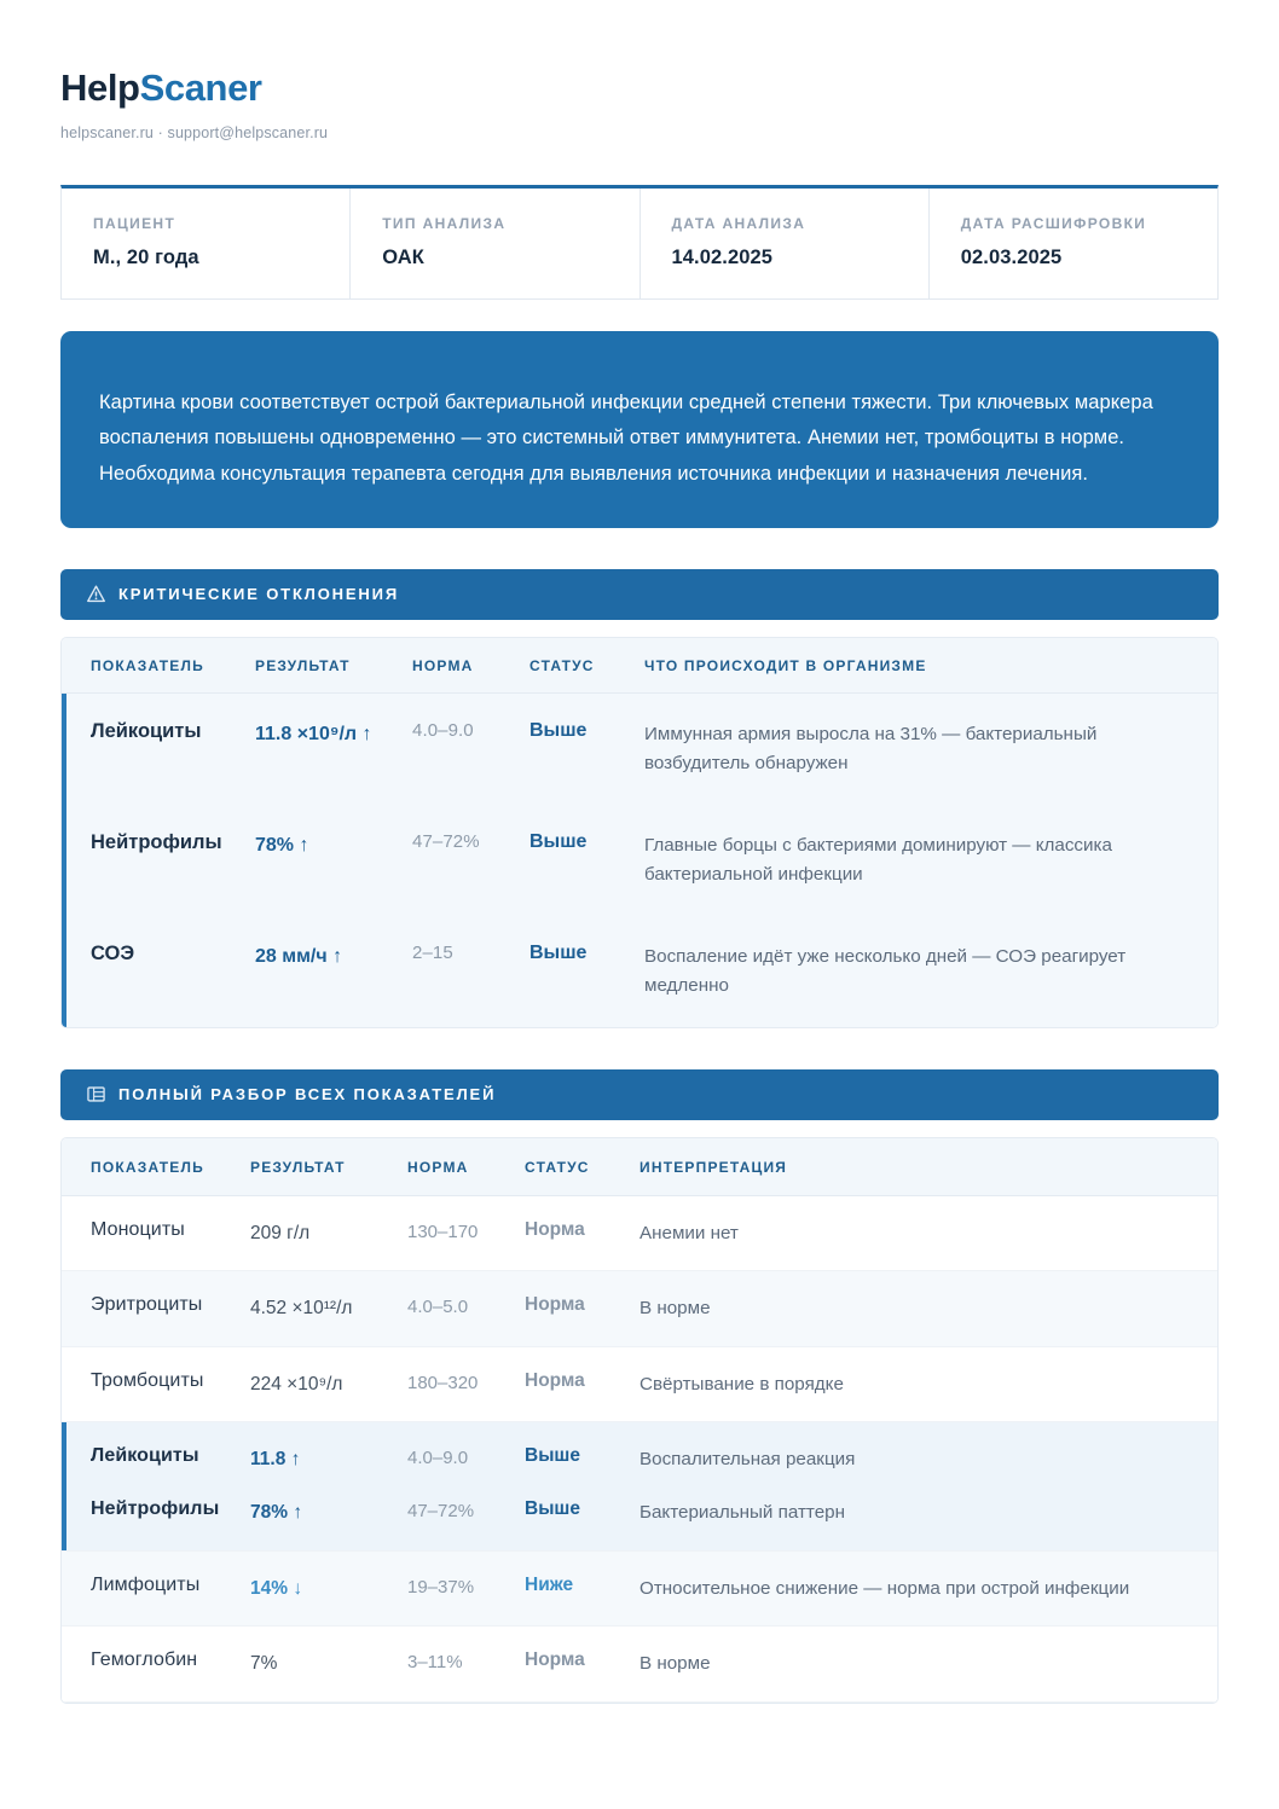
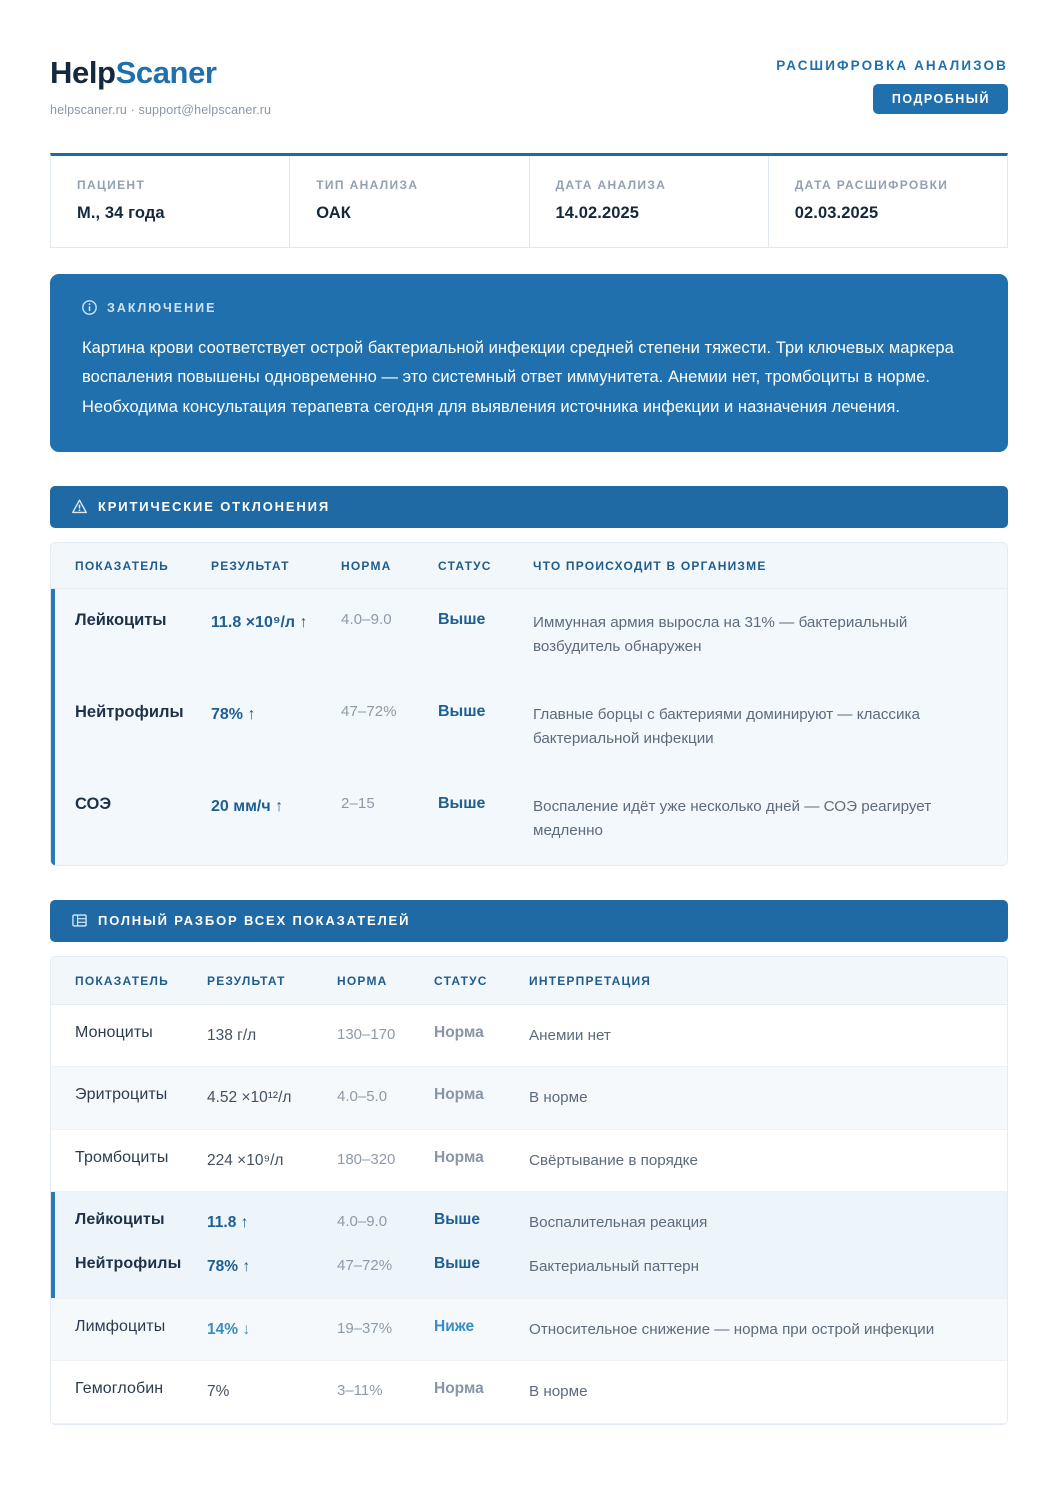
  HelpScaner
  helpscaner.ru · support@helpscaner.ru
+ РАСШИФРОВКА АНАЛИЗОВ
+ ПОДРОБНЫЙ
  ПАЦИЕНТ
- М., 20 года
+ М., 34 года
  ТИП АНАЛИЗА
  ОАК
  ДАТА АНАЛИЗА
  14.02.2025
  ДАТА РАСШИФРОВКИ
  02.03.2025
+ ЗАКЛЮЧЕНИЕ
  Картина крови соответствует острой бактериальной инфекции средней степени тяжести. Три ключевых маркера воспаления повышены одновременно — это системный ответ иммунитета. Анемии нет, тромбоциты в норме. Необходима консультация терапевта сегодня для выявления источника инфекции и назначения лечения.
  КРИТИЧЕСКИЕ ОТКЛОНЕНИЯ
  ПОКАЗАТЕЛЬ
  РЕЗУЛЬТАТ
  НОРМА
  СТАТУС
  ЧТО ПРОИСХОДИТ В ОРГАНИЗМЕ
  Лейкоциты
  11.8 ×10⁹/л ↑
  4.0–9.0
  Выше
  Иммунная армия выросла на 31% — бактериальный возбудитель обнаружен
  Нейтрофилы
  78% ↑
  47–72%
  Выше
  Главные борцы с бактериями доминируют — классика бактериальной инфекции
  СОЭ
- 28 мм/ч ↑
+ 20 мм/ч ↑
  2–15
  Выше
  Воспаление идёт уже несколько дней — СОЭ реагирует медленно
  ПОЛНЫЙ РАЗБОР ВСЕХ ПОКАЗАТЕЛЕЙ
  ПОКАЗАТЕЛЬ
  РЕЗУЛЬТАТ
  НОРМА
  СТАТУС
  ИНТЕРПРЕТАЦИЯ
  Моноциты
- 209 г/л
+ 138 г/л
  130–170
  Норма
  Анемии нет
  Эритроциты
  4.52 ×10¹²/л
  4.0–5.0
  Норма
  В норме
  Тромбоциты
  224 ×10⁹/л
  180–320
  Норма
  Свёртывание в порядке
  Лейкоциты
  11.8 ↑
  4.0–9.0
  Выше
  Воспалительная реакция
  Нейтрофилы
  78% ↑
  47–72%
  Выше
  Бактериальный паттерн
  Лимфоциты
  14% ↓
  19–37%
  Ниже
  Относительное снижение — норма при острой инфекции
  Гемоглобин
  7%
  3–11%
  Норма
  В норме
